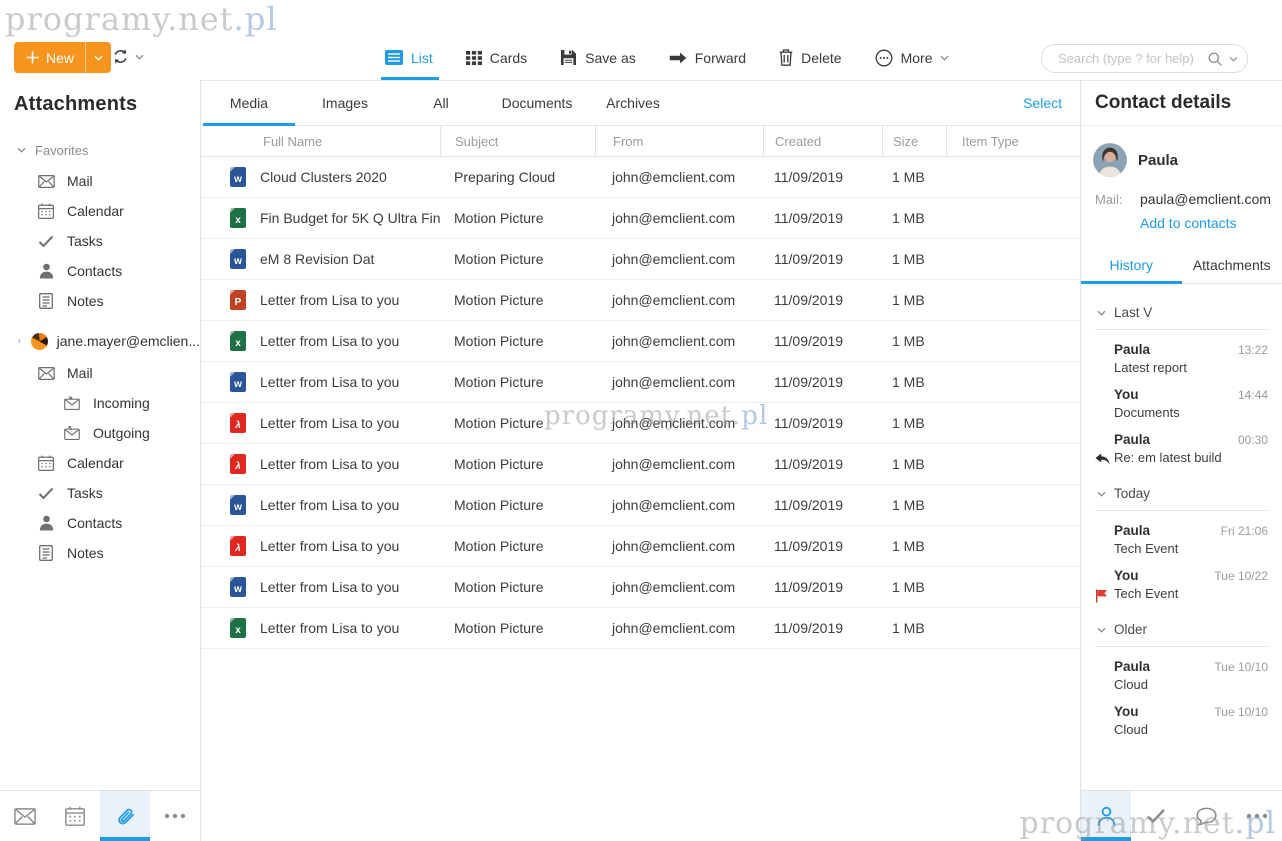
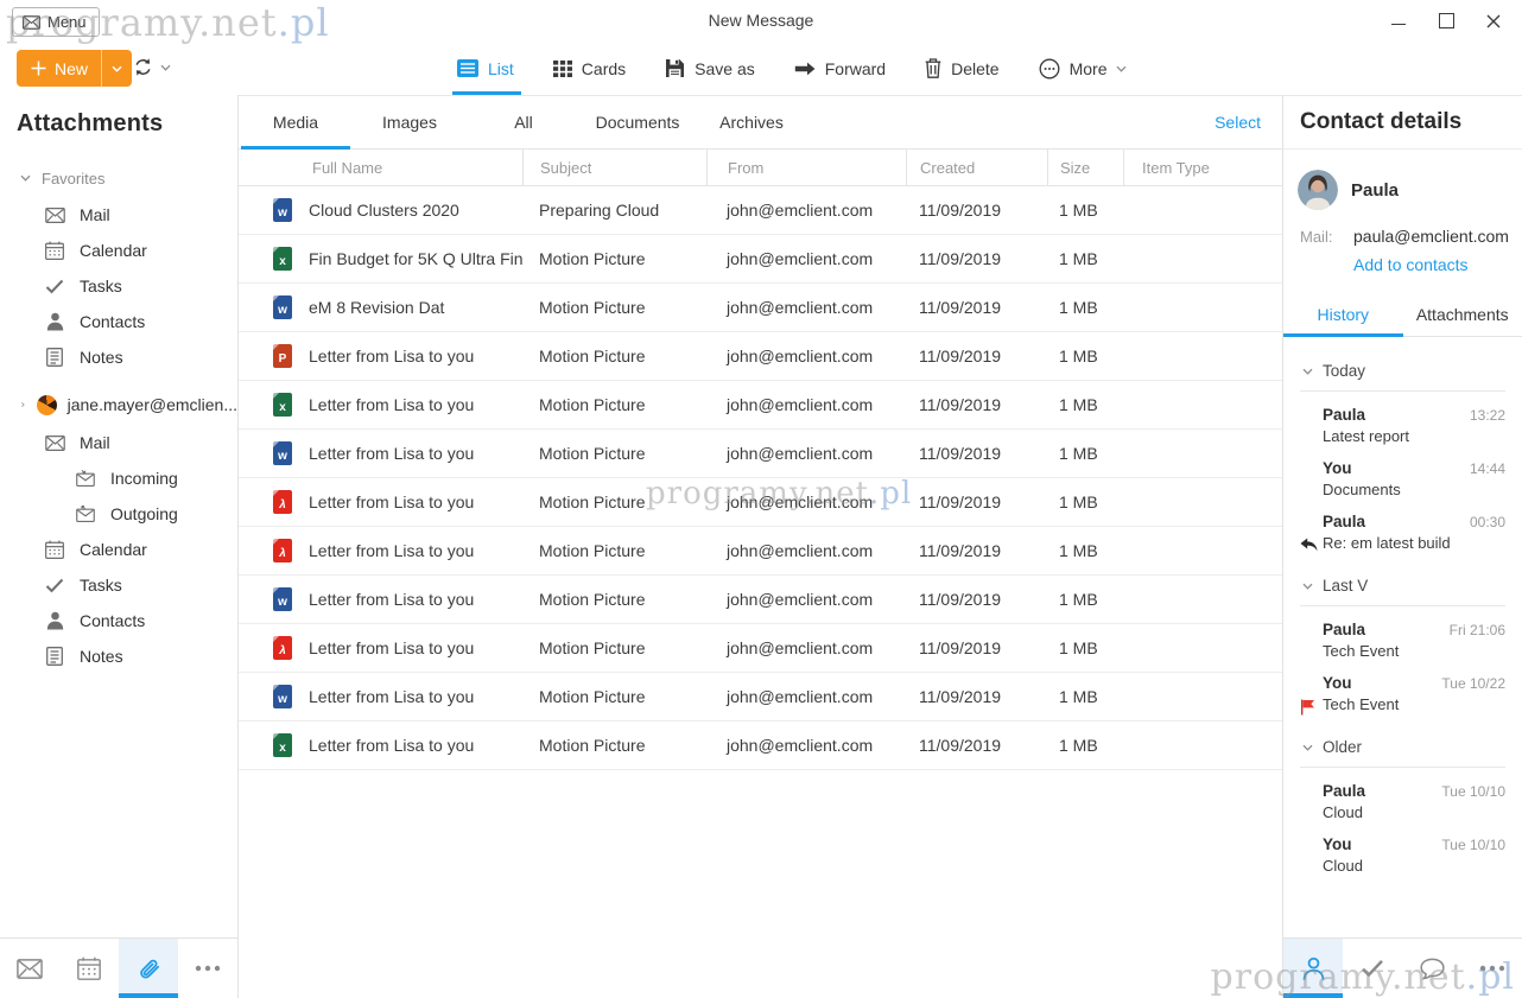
+ Menu
+ New Message
  New
  List
  Cards
  Save as
  Forward
  Delete
  More
- Search (type ? for help)
  Attachments
  Favorites
  Mail
  Calendar
  Tasks
  Contacts
  Notes
  jane.mayer@emclien...
  Mail
  Incoming
  Outgoing
  Calendar
  Tasks
  Contacts
  Notes
  Media
  Images
  All
  Documents
  Archives
  Select
  Full Name
  Subject
  From
  Created
  Size
  Item Type
  Cloud Clusters 2020
  Preparing Cloud
  john@emclient.com
  11/09/2019
  1 MB
  Fin Budget for 5K Q Ultra Fin
  Motion Picture
  john@emclient.com
  11/09/2019
  1 MB
  eM 8 Revision Dat
  Motion Picture
  john@emclient.com
  11/09/2019
  1 MB
  Letter from Lisa to you
  Motion Picture
  john@emclient.com
  11/09/2019
  1 MB
  Letter from Lisa to you
  Motion Picture
  john@emclient.com
  11/09/2019
  1 MB
  Letter from Lisa to you
  Motion Picture
  john@emclient.com
  11/09/2019
  1 MB
  Letter from Lisa to you
  Motion Picture
  john@emclient.com
  11/09/2019
  1 MB
  Letter from Lisa to you
  Motion Picture
  john@emclient.com
  11/09/2019
  1 MB
  Letter from Lisa to you
  Motion Picture
  john@emclient.com
  11/09/2019
  1 MB
  Letter from Lisa to you
  Motion Picture
  john@emclient.com
  11/09/2019
  1 MB
  Letter from Lisa to you
  Motion Picture
  john@emclient.com
  11/09/2019
  1 MB
  Letter from Lisa to you
  Motion Picture
  john@emclient.com
  11/09/2019
  1 MB
  Contact details
  Paula
  Mail:
  paula@emclient.com
  Add to contacts
  History
  Attachments
- Last V
+ Today
  Paula
  13:22
  Latest report
  You
  14:44
  Documents
  Paula
  00:30
  Re: em latest build
- Today
+ Last V
  Paula
  Fri 21:06
  Tech Event
  You
  Tue 10/22
  Tech Event
  Older
  Paula
  Tue 10/10
  Cloud
  You
  Tue 10/10
  Cloud
  programy.net.pl
  programy.net.pl
  programy.net.pl
